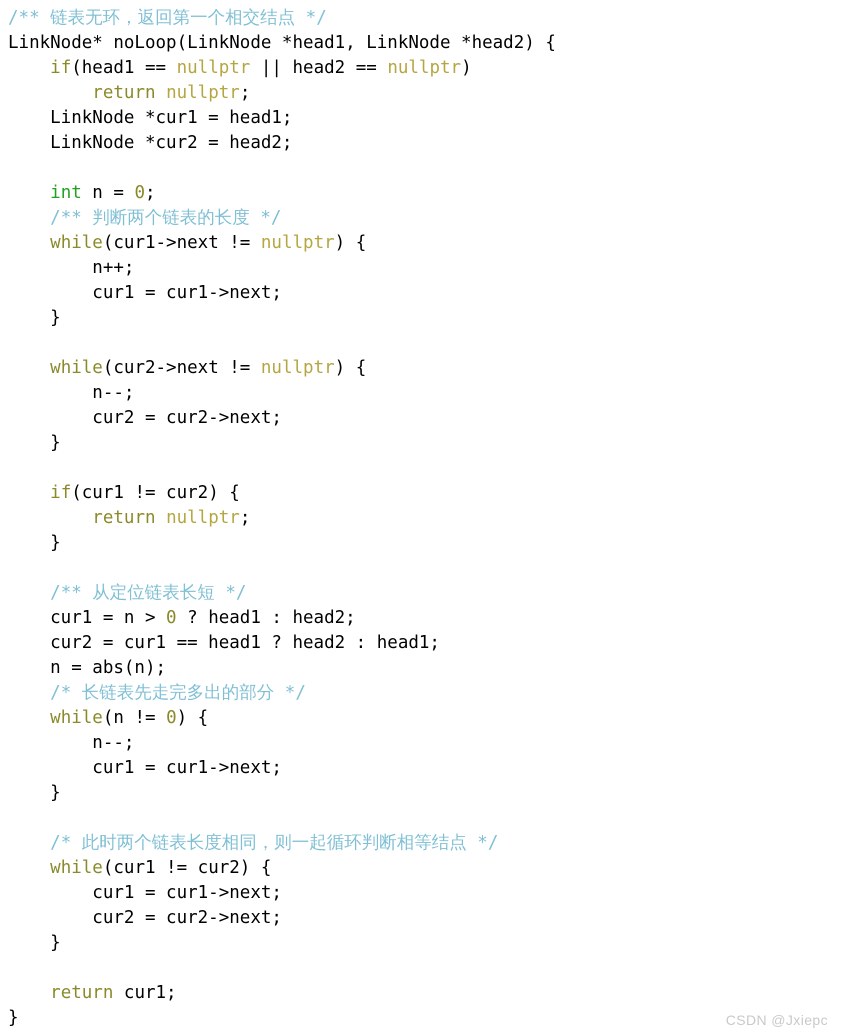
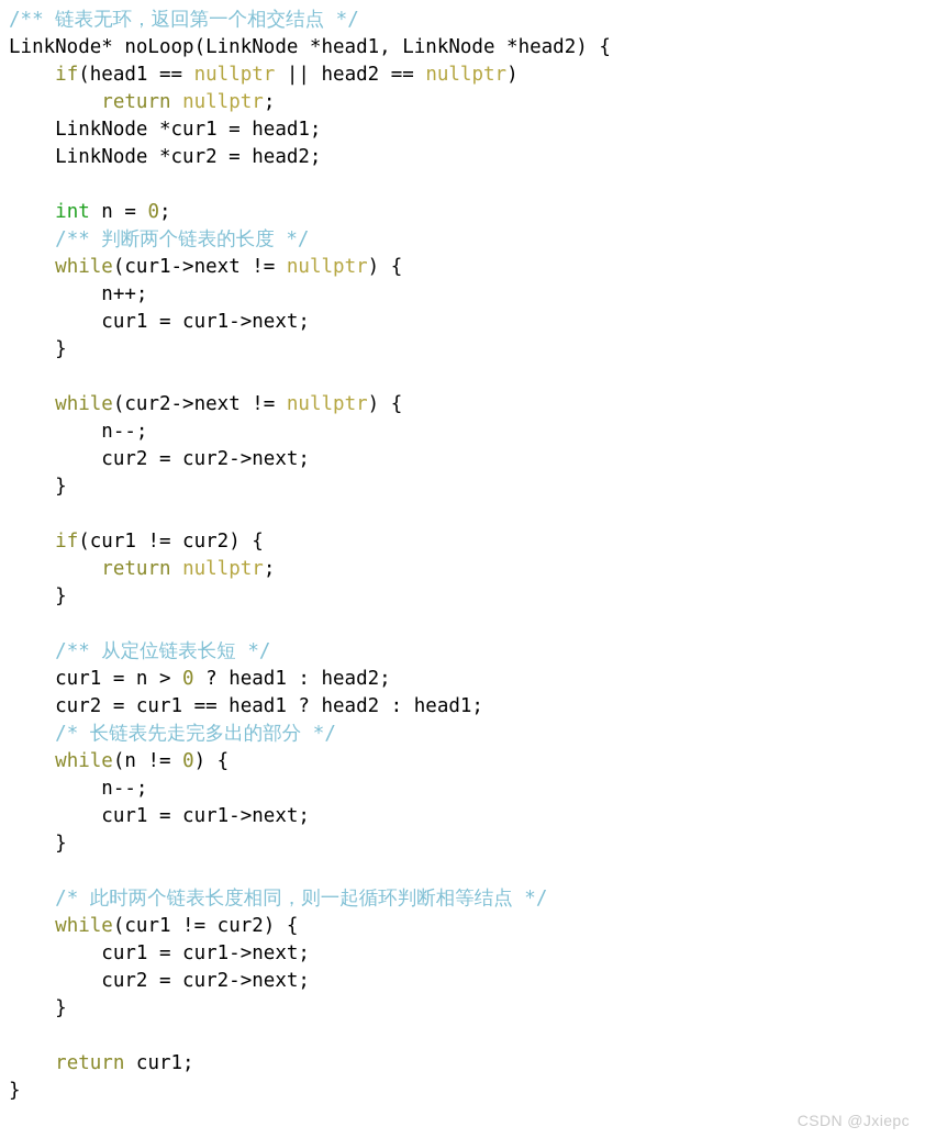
  /** 链表无环，返回第一个相交结点 */
  LinkNode* noLoop(LinkNode *head1, LinkNode *head2) {
  if(head1 == nullptr || head2 == nullptr)
  return nullptr;
  LinkNode *cur1 = head1;
  LinkNode *cur2 = head2;
  int n = 0;
  /** 判断两个链表的长度 */
  while(cur1->next != nullptr) {
  n++;
  cur1 = cur1->next;
  }
  while(cur2->next != nullptr) {
  n--;
  cur2 = cur2->next;
  }
  if(cur1 != cur2) {
  return nullptr;
  }
  /** 从定位链表长短 */
  cur1 = n > 0 ? head1 : head2;
  cur2 = cur1 == head1 ? head2 : head1;
- n = abs(n);
  /* 长链表先走完多出的部分 */
  while(n != 0) {
  n--;
  cur1 = cur1->next;
  }
  /* 此时两个链表长度相同，则一起循环判断相等结点 */
  while(cur1 != cur2) {
  cur1 = cur1->next;
  cur2 = cur2->next;
  }
  return cur1;
  }
  CSDN @Jxiepc
